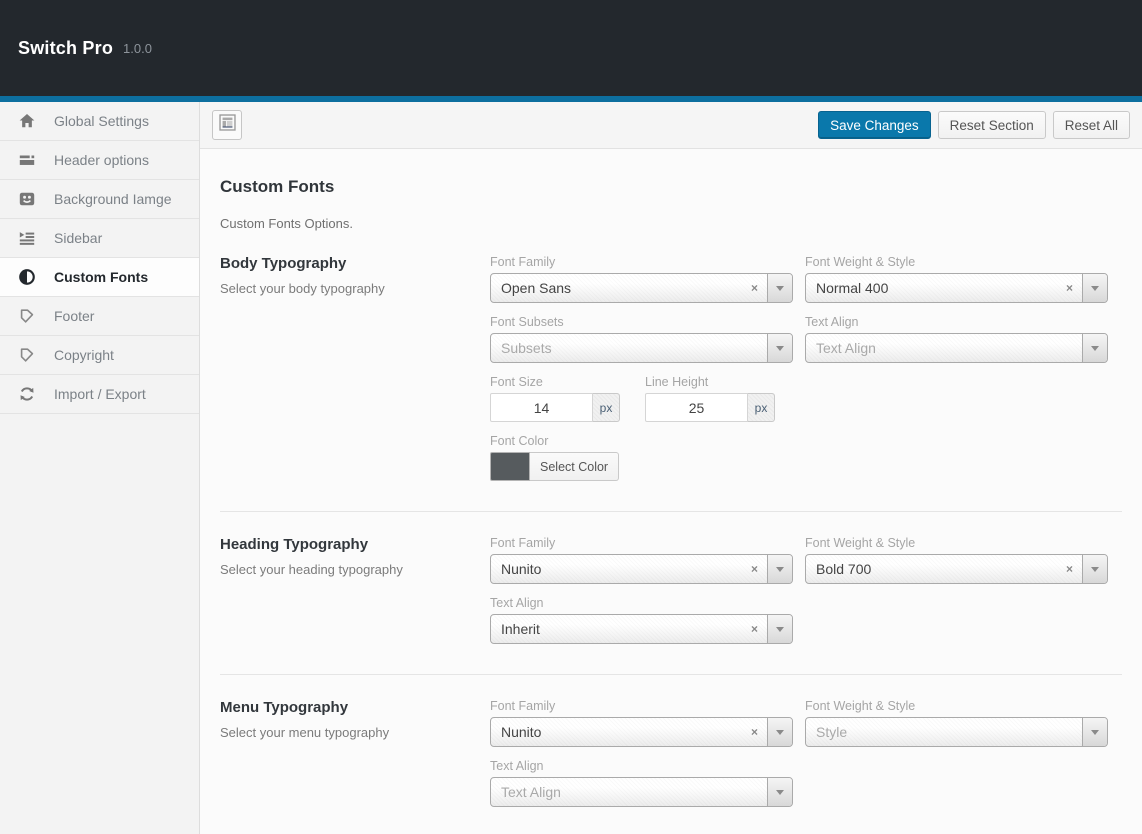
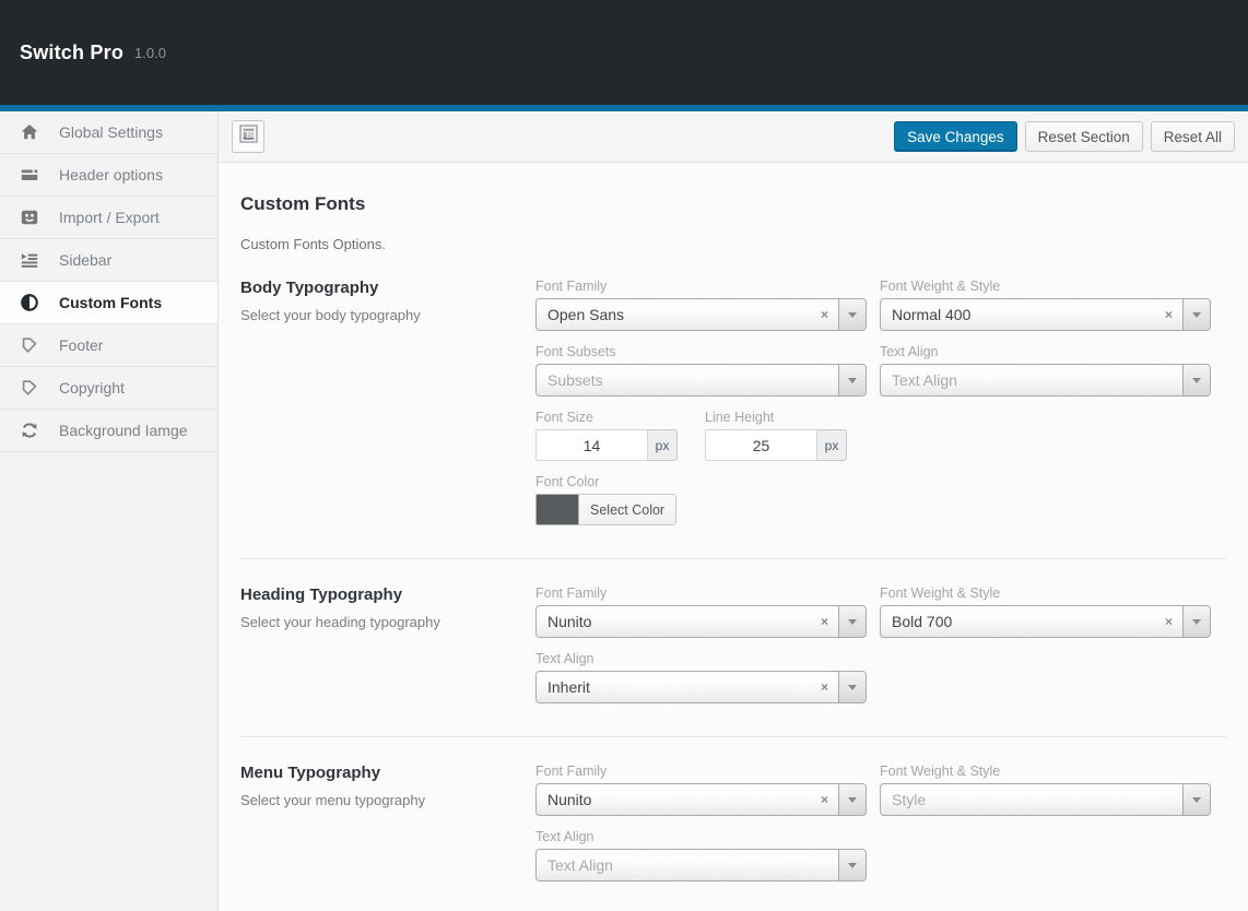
  Switch Pro
  1.0.0
  Global Settings
  Header options
- Background Iamge
+ Import / Export
  Sidebar
  Custom Fonts
  Footer
  Copyright
- Import / Export
+ Background Iamge
  Save Changes
  Reset Section
  Reset All
  Custom Fonts
  Custom Fonts Options.
  Body Typography
  Select your body typography
  Font Family
  Open Sans
  ×
  Font Weight & Style
  Normal 400
  ×
  Font Subsets
  Subsets
  Text Align
  Text Align
  Font Size
  14
  px
  Line Height
  25
  px
  Font Color
  Select Color
  Heading Typography
  Select your heading typography
  Font Family
  Nunito
  ×
  Font Weight & Style
  Bold 700
  ×
  Text Align
  Inherit
  ×
  Menu Typography
  Select your menu typography
  Font Family
  Nunito
  ×
  Font Weight & Style
  Style
  Text Align
  Text Align
